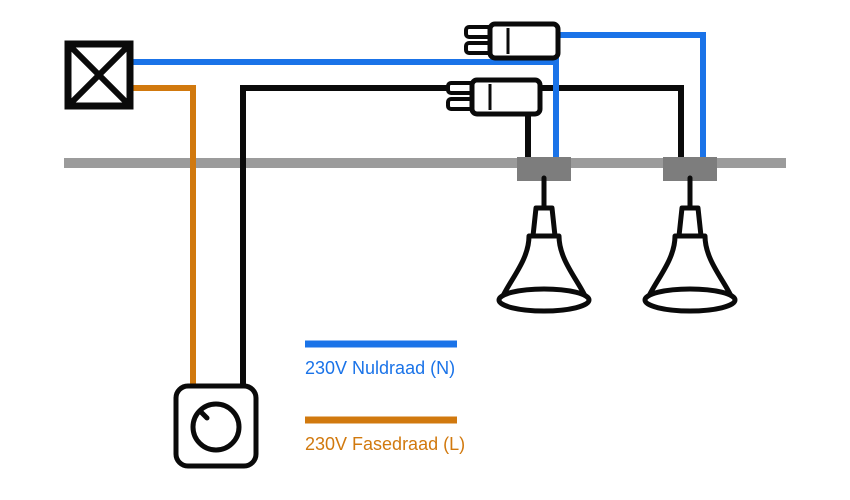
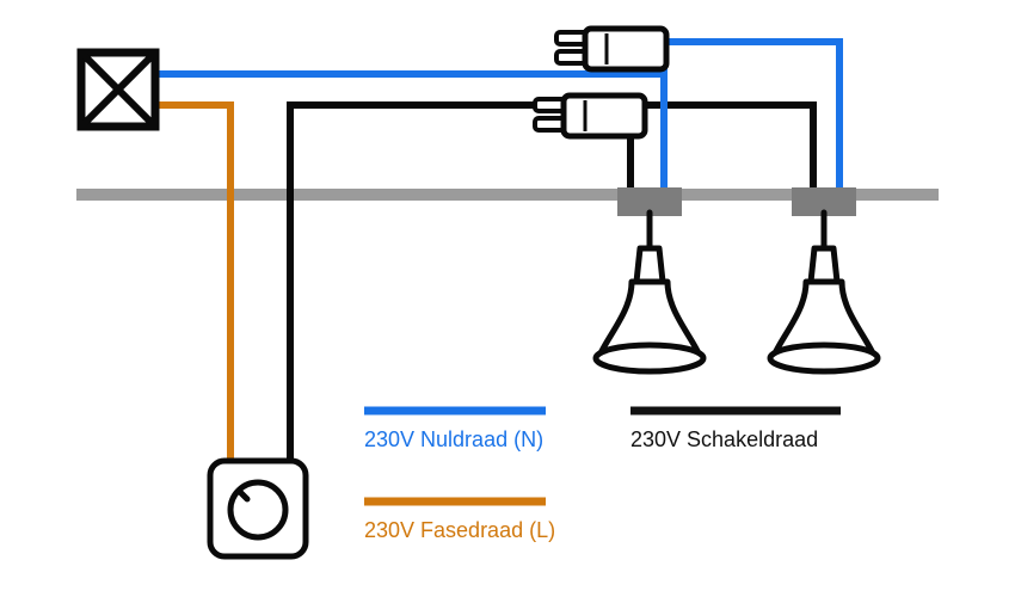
  230V Nuldraad (N)
  230V Fasedraad (L)
+ 230V Schakeldraad
